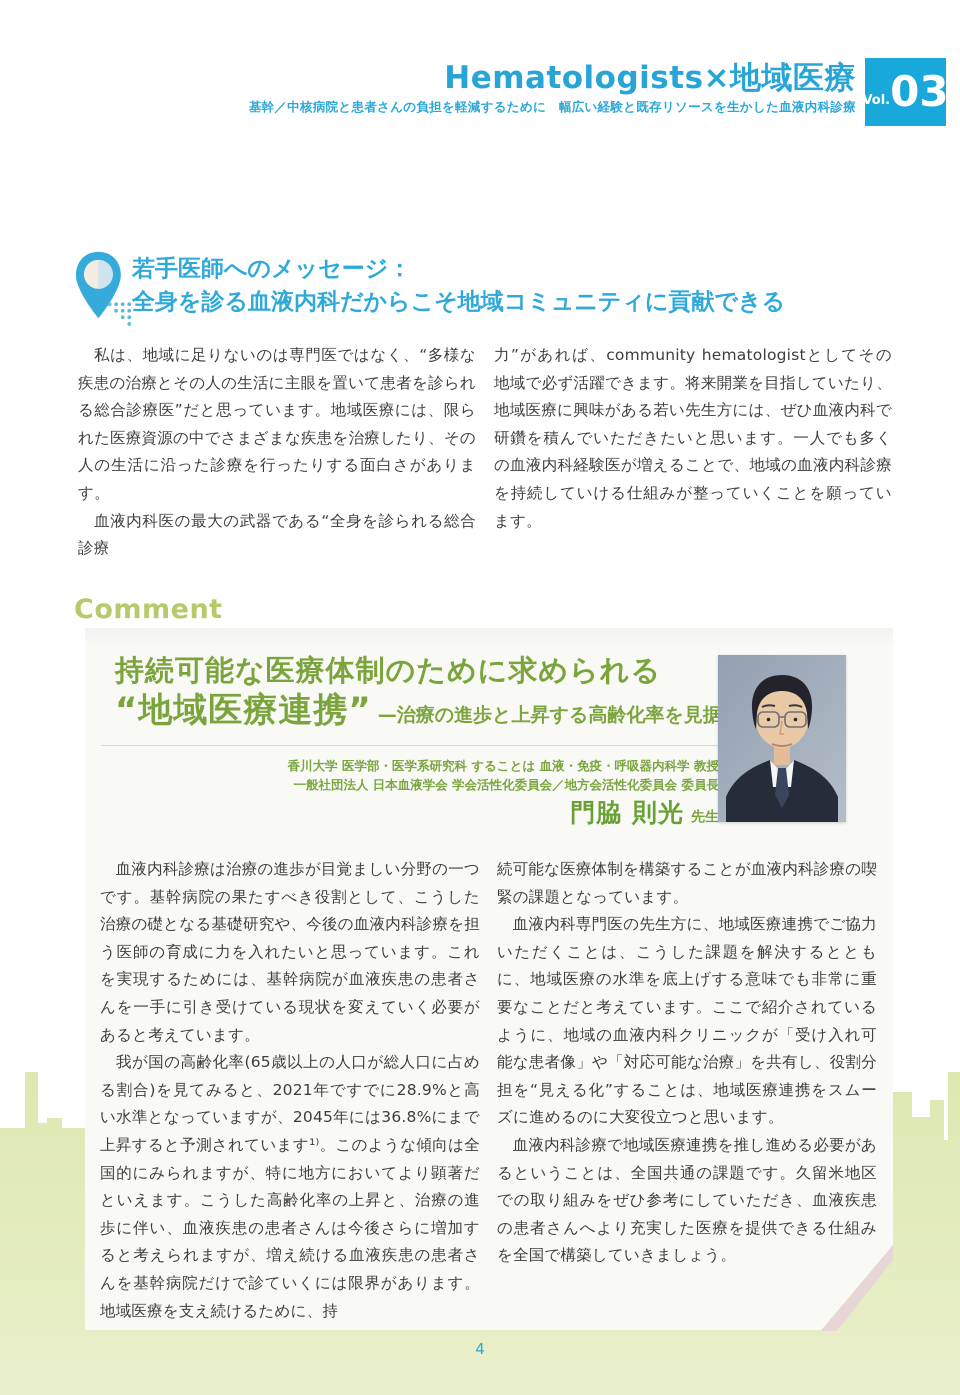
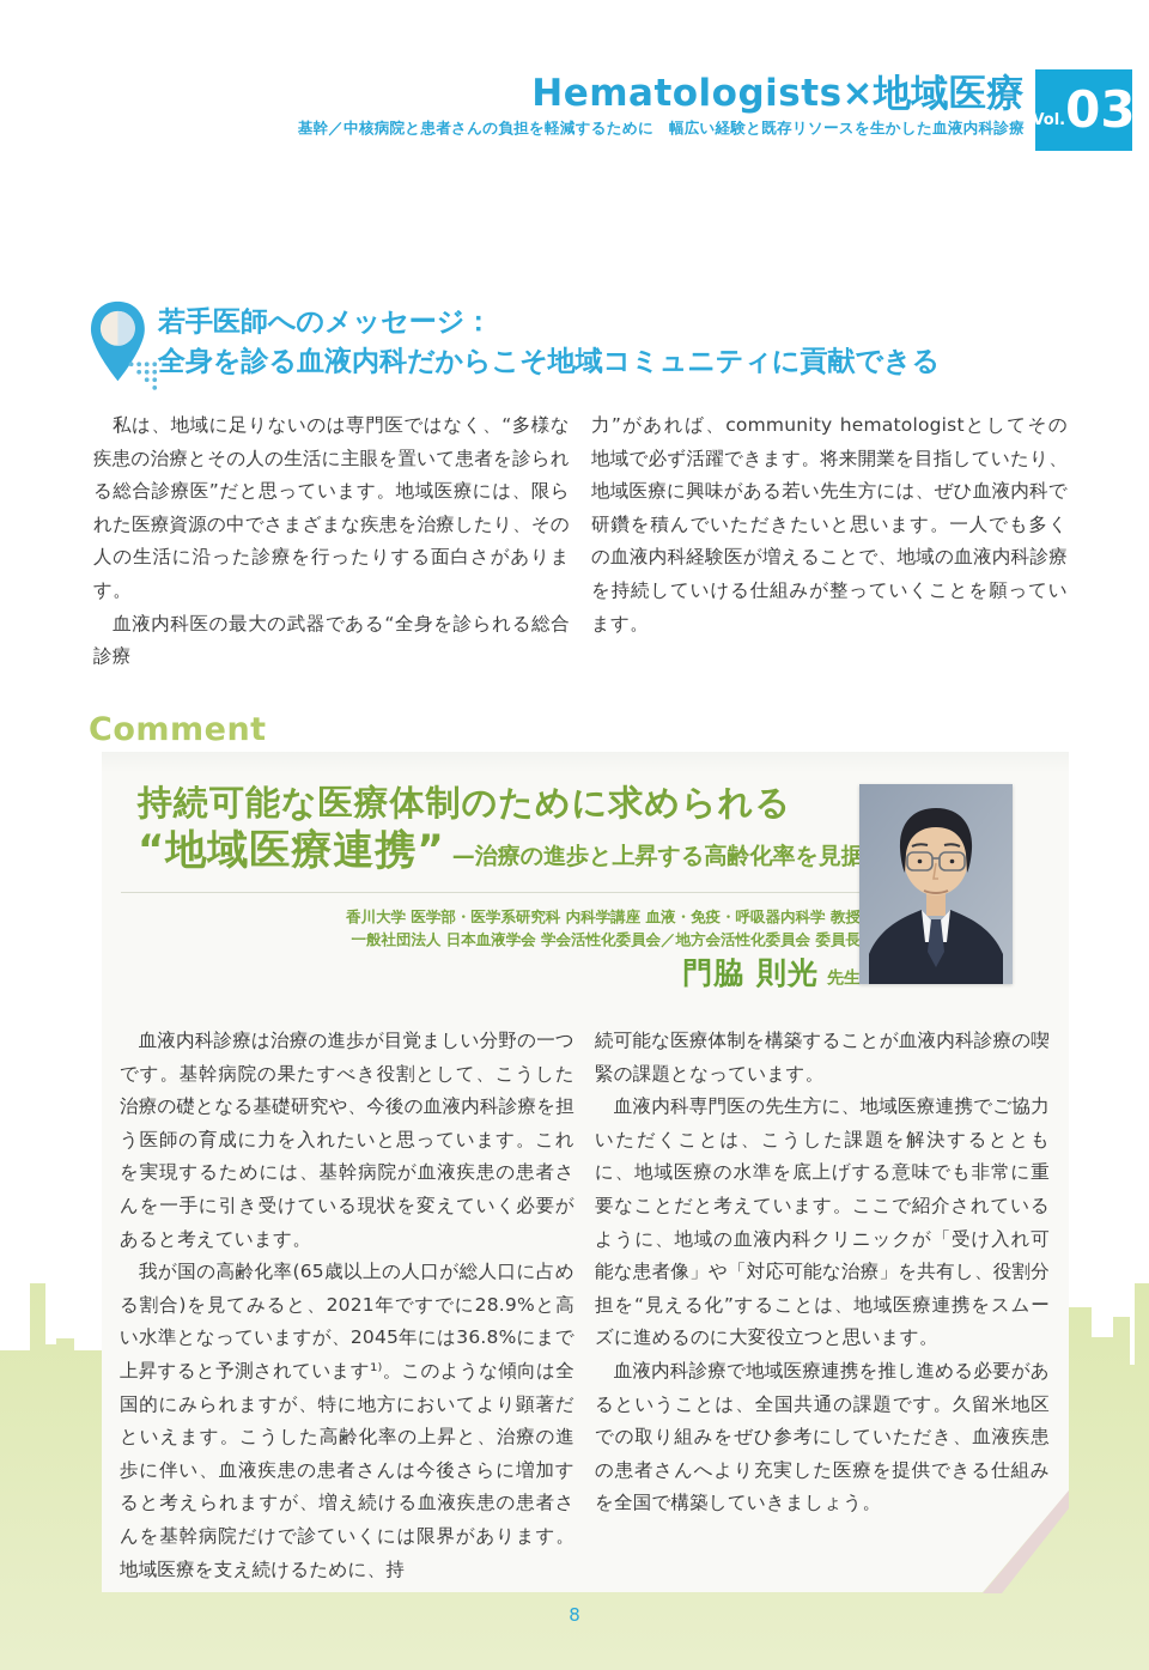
  Hematologists×地域医療
  基幹／中核病院と患者さんの負担を軽減するために 幅広い経験と既存リソースを生かした血液内科診療
  Vol.
  03
  若手医師へのメッセージ：
  全身を診る血液内科だからこそ地域コミュニティに貢献できる
  私は、地域に足りないのは専門医ではなく、“多様な疾患の治療とその人の生活に主眼を置いて患者を診られる総合診療医”だと思っています。地域医療には、限られた医療資源の中でさまざまな疾患を治療したり、その人の生活に沿った診療を行ったりする面白さがあります。
  血液内科医の最大の武器である“全身を診られる総合診療
  力”があれば、community hematologistとしてその地域で必ず活躍できます。将来開業を目指していたり、地域医療に興味がある若い先生方には、ぜひ血液内科で研鑽を積んでいただきたいと思います。一人でも多くの血液内科経験医が増えることで、地域の血液内科診療を持続していける仕組みが整っていくことを願っています。
  Comment
  持続可能な医療体制のために求められる
  “地域医療連携”
  —治療の進歩と上昇する高齢化率を見据
- 香川大学 医学部・医学系研究科 することは 血液・免疫・呼吸器内科学 教授
+ 香川大学 医学部・医学系研究科 内科学講座 血液・免疫・呼吸器内科学 教授
  一般社団法人 日本血液学会 学会活性化委員会／地方会活性化委員会 委員長
  門脇 則光 先生
  血液内科診療は治療の進歩が目覚ましい分野の一つです。基幹病院の果たすべき役割として、こうした治療の礎となる基礎研究や、今後の血液内科診療を担う医師の育成に力を入れたいと思っています。これを実現するためには、基幹病院が血液疾患の患者さんを一手に引き受けている現状を変えていく必要があると考えています。
  我が国の高齢化率(65歳以上の人口が総人口に占める割合)を見てみると、2021年ですでに28.9%と高い水準となっていますが、2045年には36.8%にまで上昇すると予測されています¹⁾。このような傾向は全国的にみられますが、特に地方においてより顕著だといえます。こうした高齢化率の上昇と、治療の進歩に伴い、血液疾患の患者さんは今後さらに増加すると考えられますが、増え続ける血液疾患の患者さんを基幹病院だけで診ていくには限界があります。地域医療を支え続けるために、持
  続可能な医療体制を構築することが血液内科診療の喫緊の課題となっています。
  血液内科専門医の先生方に、地域医療連携でご協力いただくことは、こうした課題を解決するとともに、地域医療の水準を底上げする意味でも非常に重要なことだと考えています。ここで紹介されているように、地域の血液内科クリニックが「受け入れ可能な患者像」や「対応可能な治療」を共有し、役割分担を“見える化”することは、地域医療連携をスムーズに進めるのに大変役立つと思います。
  血液内科診療で地域医療連携を推し進める必要があるということは、全国共通の課題です。久留米地区での取り組みをぜひ参考にしていただき、血液疾患の患者さんへより充実した医療を提供できる仕組みを全国で構築していきましょう。
- 4
+ 8
